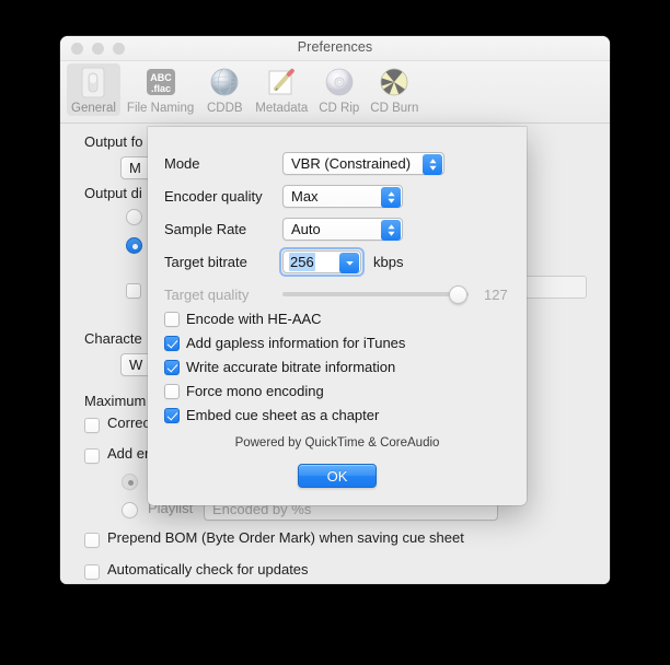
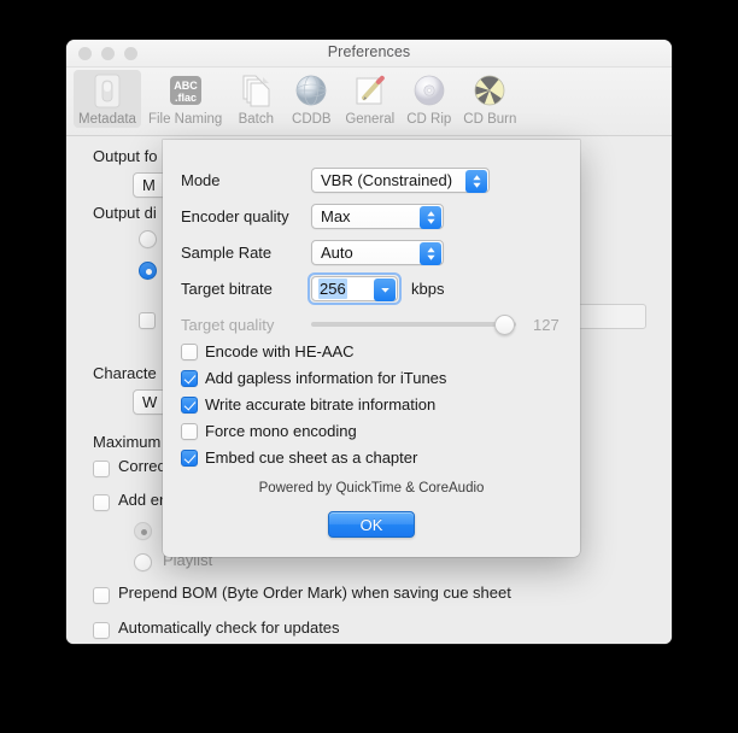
  Preferences
- General
+ Metadata
  ABC
  .flac
  File Naming
+ Batch
  CDDB
- Metadata
+ General
  CD Rip
  CD Burn
  Output fo
  M
  Output di
  Characte
  W
  Maximum
  Correc
  Add e
  Playlist
- Encoded by %s
  Prepend BOM (Byte Order Mark) when saving cue sheet
  Automatically check for updates
  Mode
  VBR (Constrained)
  Encoder quality
  Max
  Sample Rate
  Auto
  Target bitrate
  256
  kbps
  Target quality
  127
  Encode with HE-AAC
  Add gapless information for iTunes
  Write accurate bitrate information
  Force mono encoding
  Embed cue sheet as a chapter
  Powered by QuickTime & CoreAudio
  OK
